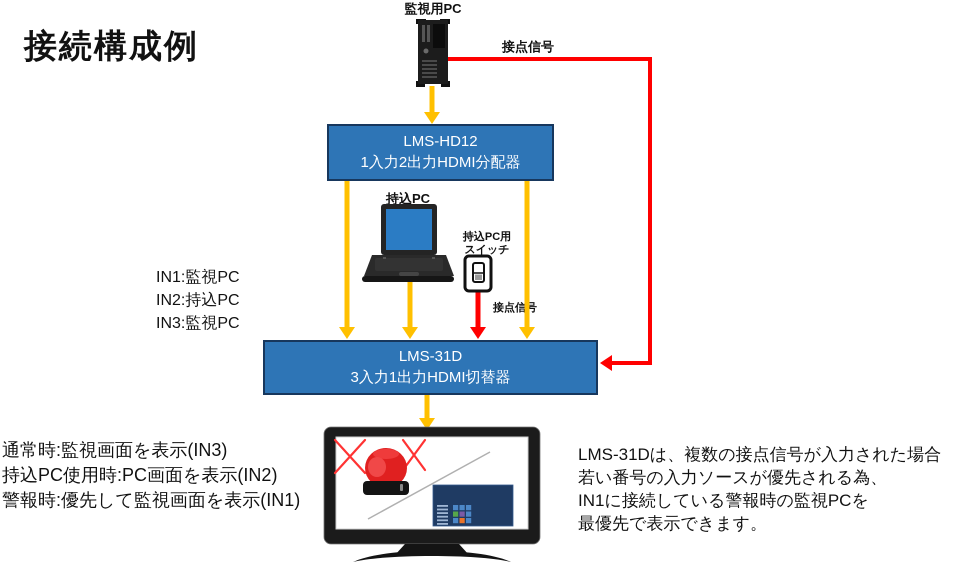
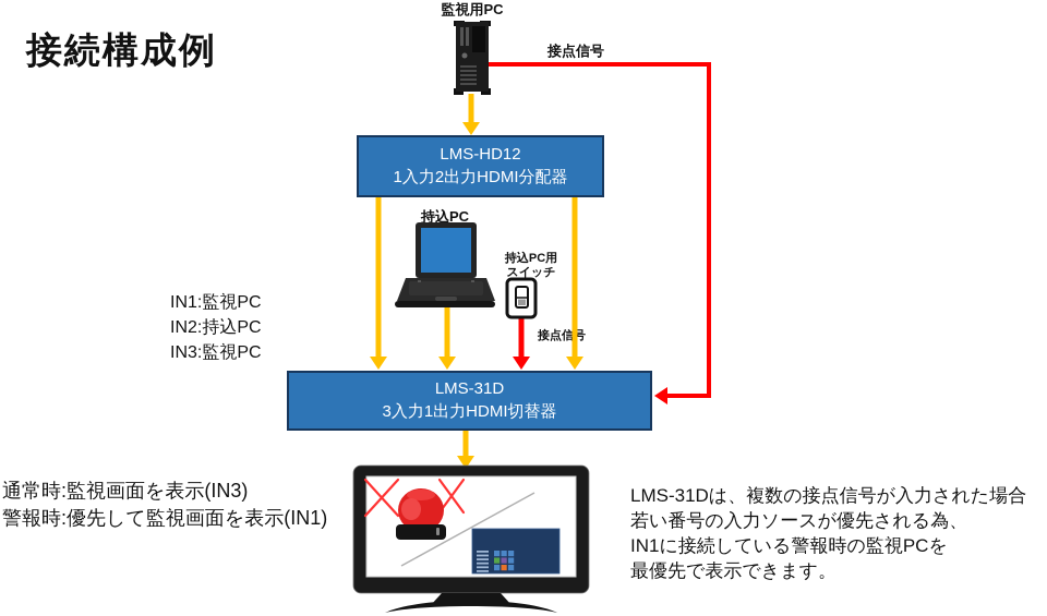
  接続構成例
  監視用PC
  接点信号
  LMS-HD12
  1入力2出力HDMI分配器
  持込PC
  持込PC用
  スイッチ
  接点信号
  IN1:監視PC
  IN2:持込PC
  IN3:監視PC
  LMS-31D
  3入力1出力HDMI切替器
  通常時:監視画面を表示(IN3)
- 持込PC使用時:PC画面を表示(IN2)
  警報時:優先して監視画面を表示(IN1)
  LMS-31Dは、複数の接点信号が入力された場合
  若い番号の入力ソースが優先される為、
  IN1に接続している警報時の監視PCを
  最優先で表示できます。
